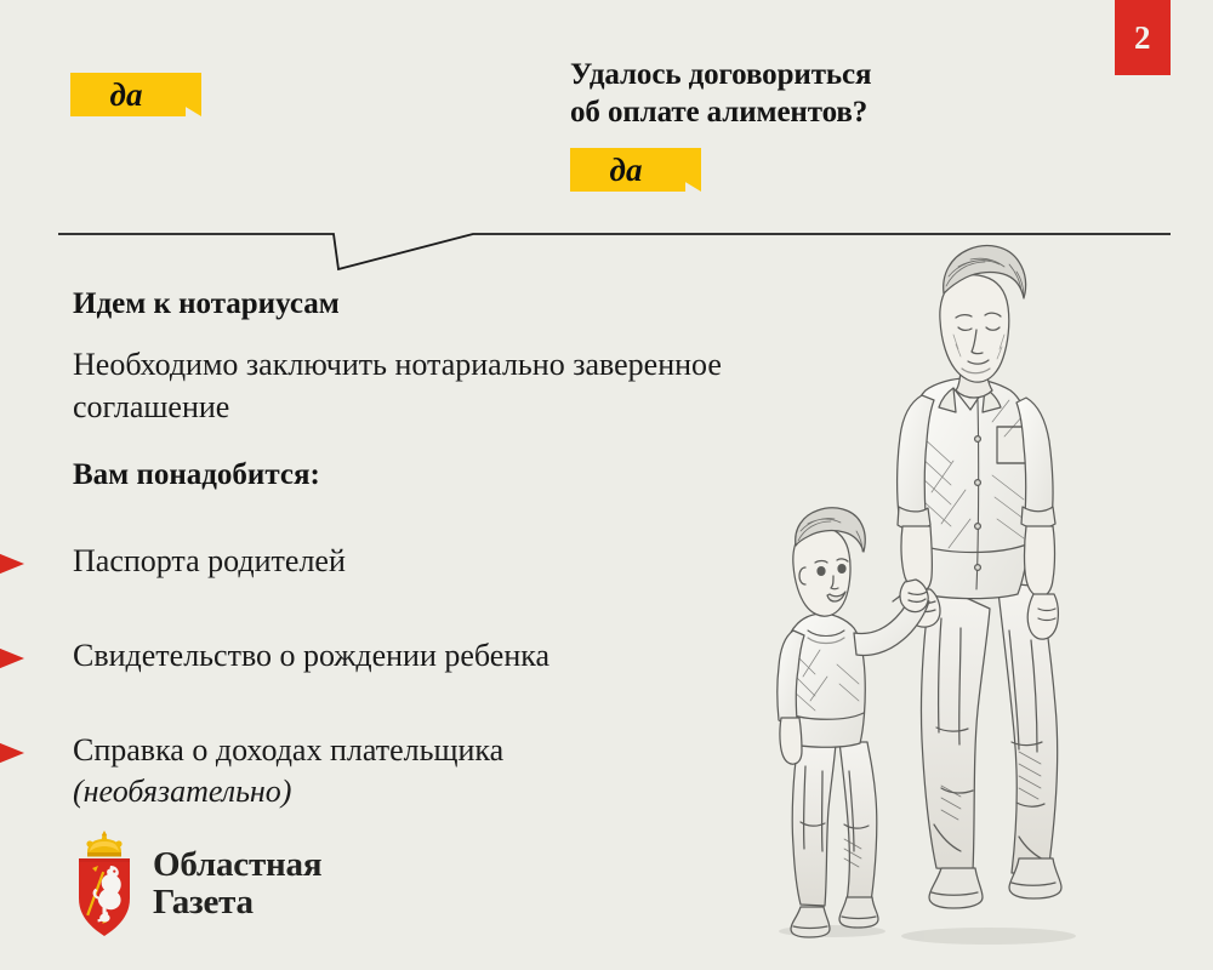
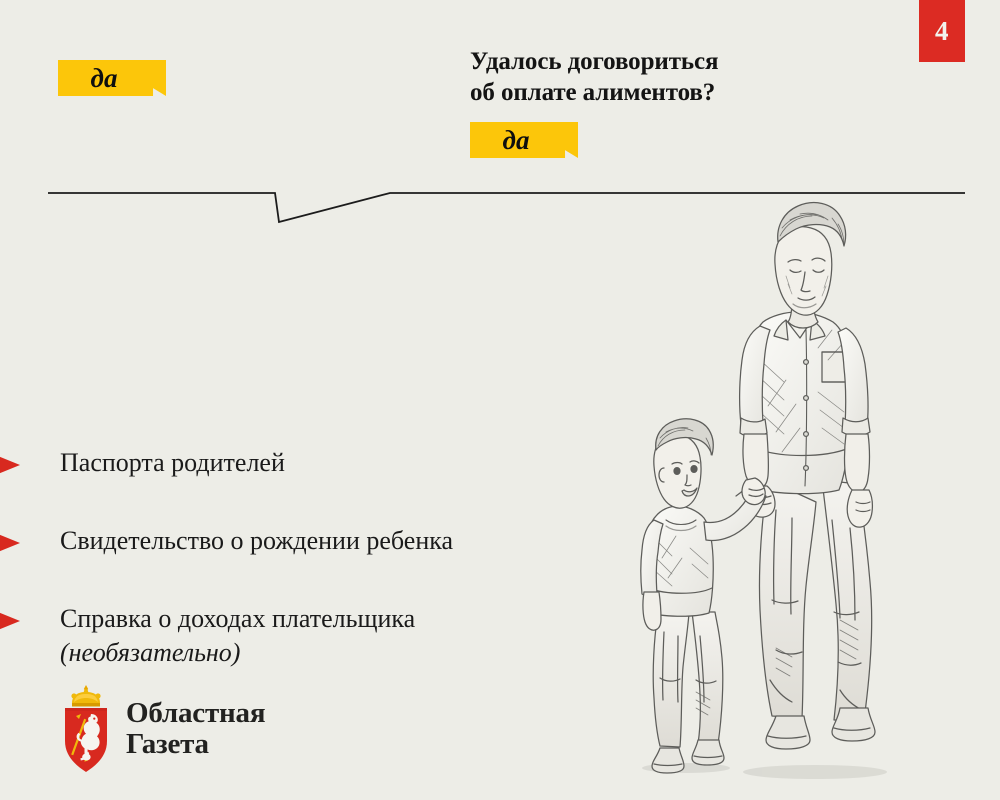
- 2
+ 4
  да
  Удалось договориться
  об оплате алиментов?
  да
- Идем к нотариусам
- Необходимо заключить нотариально заверенное соглашение
- Вам понадобится:
  Паспорта родителей
  Свидетельство о рождении ребенка
  Справка о доходах плательщика
  (необязательно)
  Областная
  Газета
